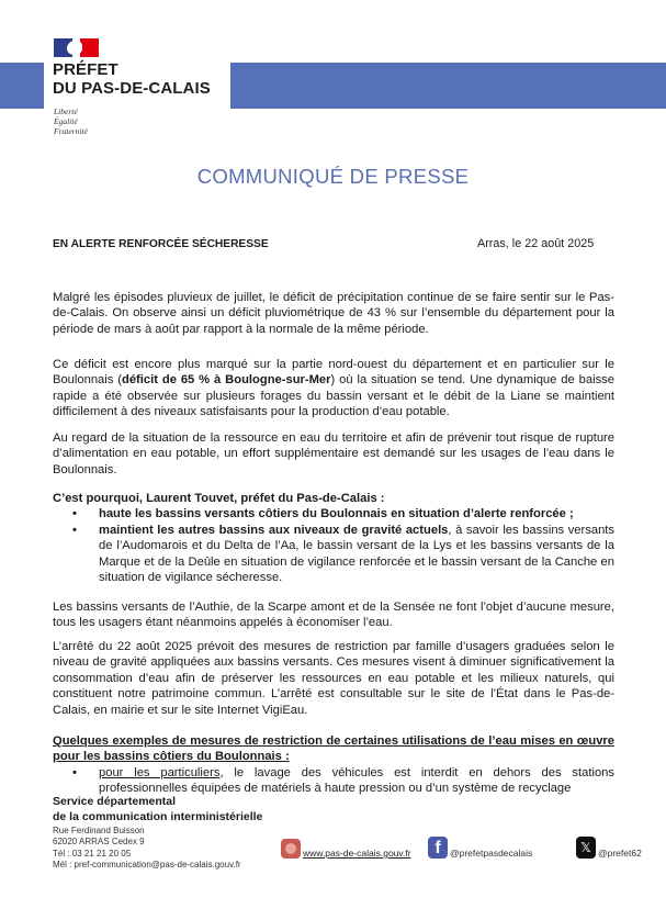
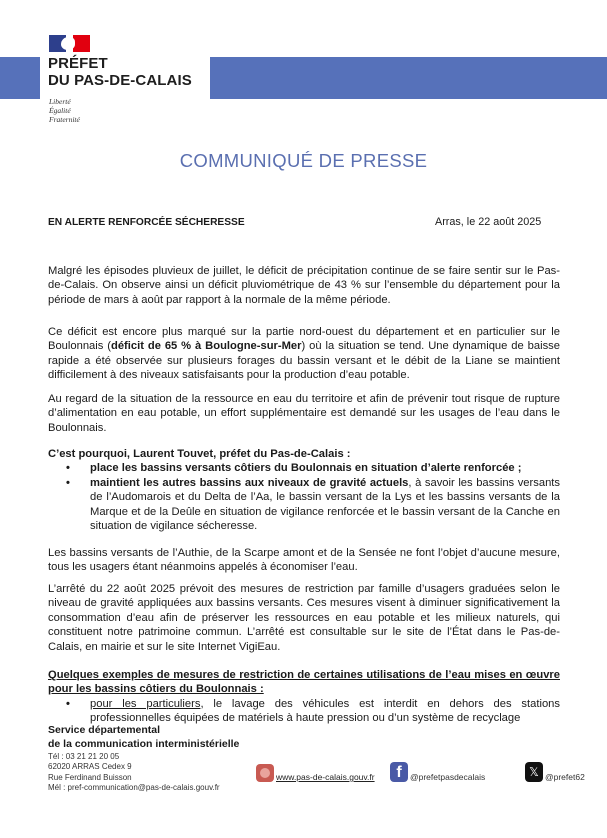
  PRÉFET
  DU PAS-DE-CALAIS
  Liberté
  Égalité
  Fraternité
  COMMUNIQUÉ DE PRESSE
  EN ALERTE RENFORCÉE SÉCHERESSE
  Arras, le 22 août 2025
  Malgré les épisodes pluvieux de juillet, le déficit de précipitation continue de se faire sentir sur le Pas-de-Calais. On observe ainsi un déficit pluviométrique de 43 % sur l’ensemble du département pour la période de mars à août par rapport à la normale de la même période.
  Ce déficit est encore plus marqué sur la partie nord-ouest du département et en particulier sur le Boulonnais (déficit de 65 % à Boulogne-sur-Mer) où la situation se tend. Une dynamique de baisse rapide a été observée sur plusieurs forages du bassin versant et le débit de la Liane se maintient difficilement à des niveaux satisfaisants pour la production d’eau potable.
  Au regard de la situation de la ressource en eau du territoire et afin de prévenir tout risque de rupture d’alimentation en eau potable, un effort supplémentaire est demandé sur les usages de l’eau dans le Boulonnais.
  C’est pourquoi, Laurent Touvet, préfet du Pas-de-Calais :
  •
- haute les bassins versants côtiers du Boulonnais en situation d’alerte renforcée ;
+ place les bassins versants côtiers du Boulonnais en situation d’alerte renforcée ;
  •
  maintient les autres bassins aux niveaux de gravité actuels, à savoir les bassins versants de l’Audomarois et du Delta de l’Aa, le bassin versant de la Lys et les bassins versants de la Marque et de la Deûle en situation de vigilance renforcée et le bassin versant de la Canche en situation de vigilance sécheresse.
  Les bassins versants de l’Authie, de la Scarpe amont et de la Sensée ne font l’objet d’aucune mesure, tous les usagers étant néanmoins appelés à économiser l’eau.
  L’arrêté du 22 août 2025 prévoit des mesures de restriction par famille d’usagers graduées selon le niveau de gravité appliquées aux bassins versants. Ces mesures visent à diminuer significativement la consommation d’eau afin de préserver les ressources en eau potable et les milieux naturels, qui constituent notre patrimoine commun. L’arrêté est consultable sur le site de l’État dans le Pas-de-Calais, en mairie et sur le site Internet VigiEau.
  Quelques exemples de mesures de restriction de certaines utilisations de l’eau mises en œuvre pour les bassins côtiers du Boulonnais :
  •
  pour les particuliers, le lavage des véhicules est interdit en dehors des stations professionnelles équipées de matériels à haute pression ou d’un système de recyclage
  Service départemental
  de la communication interministérielle
- Rue Ferdinand Buisson
+ Tél : 03 21 21 20 05
  62020 ARRAS Cedex 9
- Tél : 03 21 21 20 05
+ Rue Ferdinand Buisson
  Mél : pref-communication@pas-de-calais.gouv.fr
  www.pas-de-calais.gouv.fr
  f
  @prefetpasdecalais
  𝕏
  @prefet62
